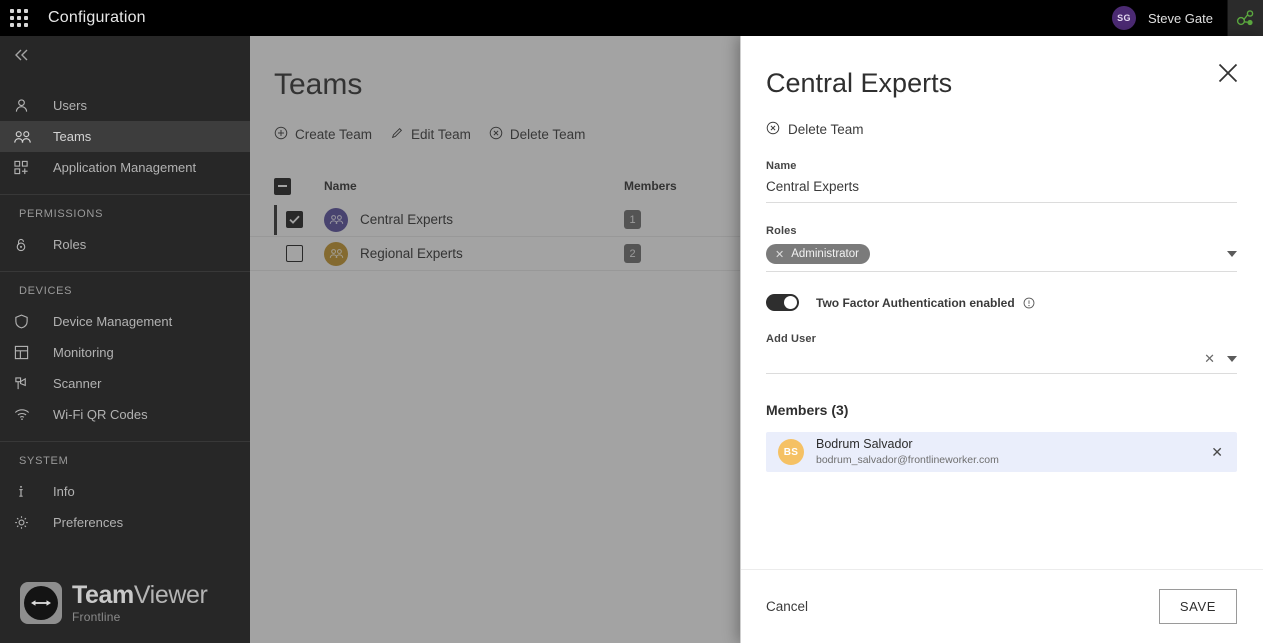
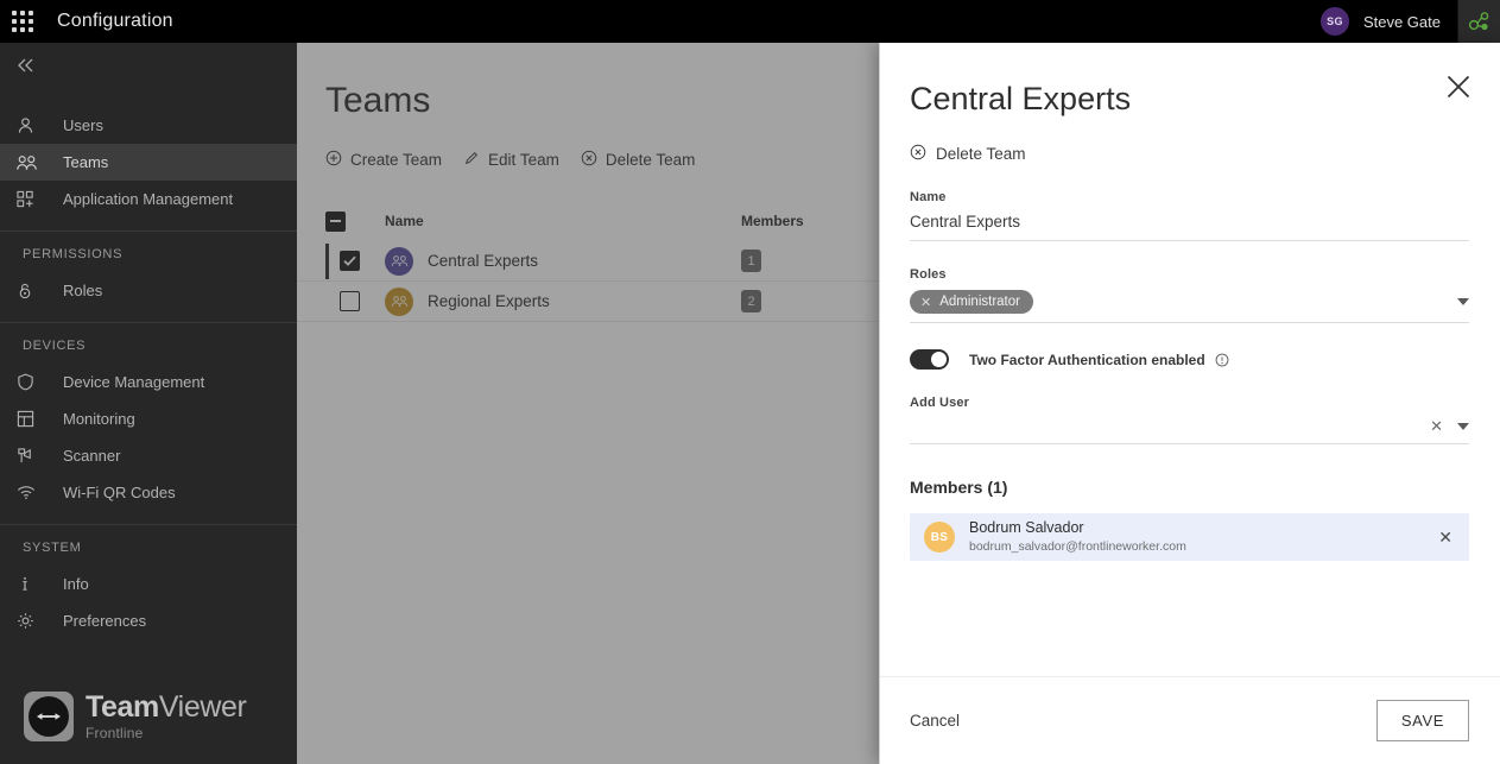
  Configuration
  SG
  Steve Gate
  Users
  Teams
  Application Management
  PERMISSIONS
  Roles
  DEVICES
  Device Management
  Monitoring
  Scanner
  Wi-Fi QR Codes
  SYSTEM
  Info
  Preferences
  TeamViewer
  Frontline
  Teams
  Create Team
  Edit Team
  Delete Team
  Name
  Members
  Central Experts
  1
  Regional Experts
  2
  Central Experts
  Delete Team
  Name
  Central Experts
  Roles
  ✕
  Administrator
  Two Factor Authentication enabled
  Add User
  ✕
- Members (3)
+ Members (1)
  BS
  Bodrum Salvador
  bodrum_salvador@frontlineworker.com
  ✕
  Cancel
  SAVE
